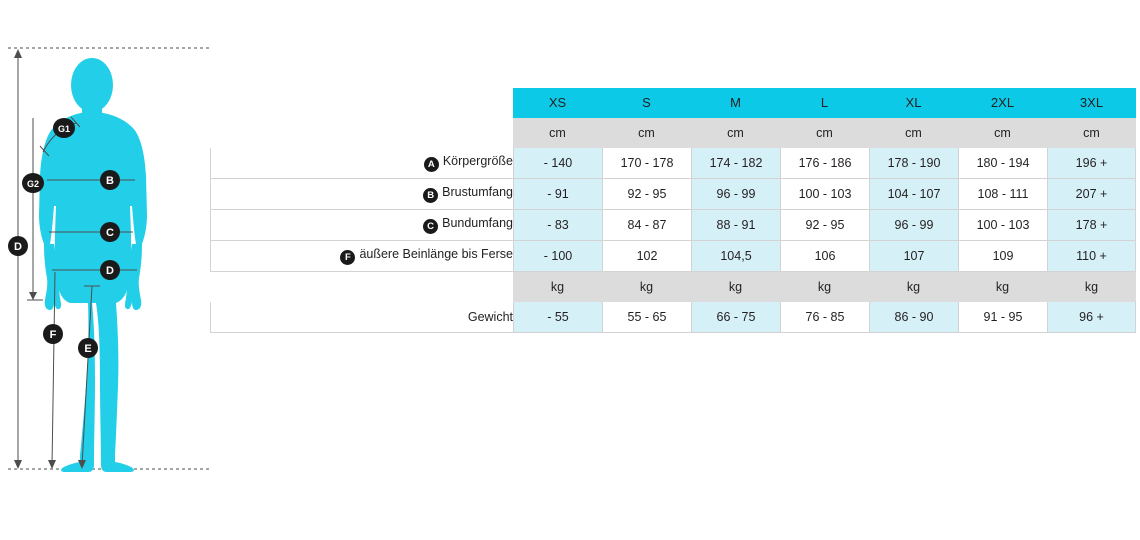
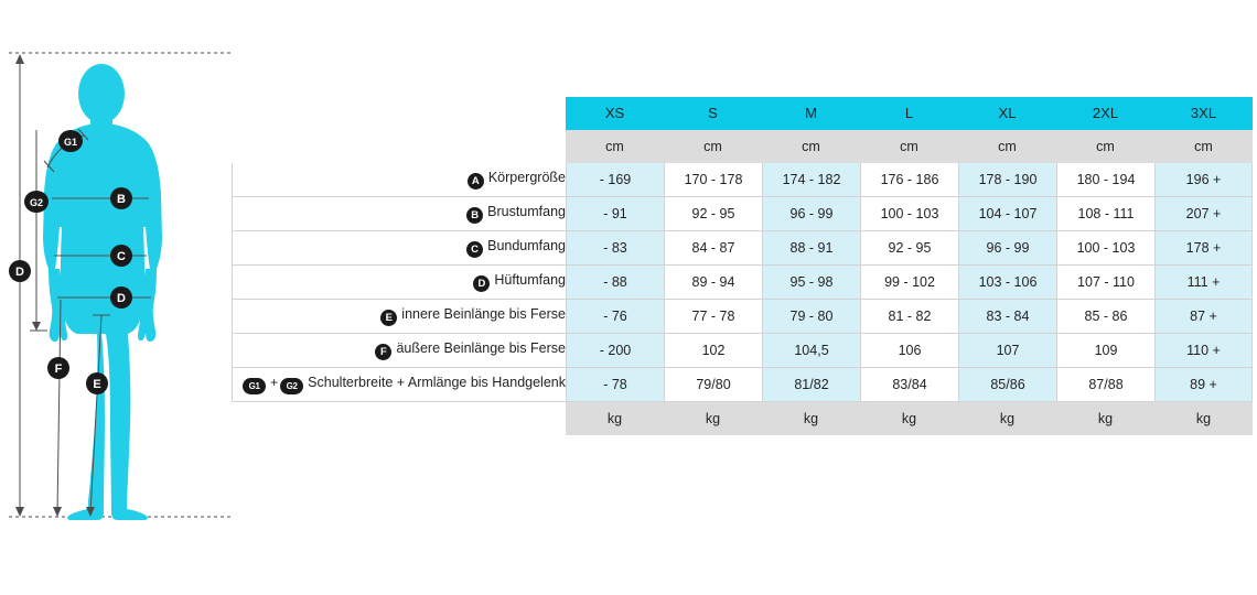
  D
  G2
  G1
  B
  C
  D
  F
  E
  	XS	S	M	L	XL	2XL	3XL
  	cm	cm	cm	cm	cm	cm	cm
- A Körpergröße	- 140	170 - 178	174 - 182	176 - 186	178 - 190	180 - 194	196 +
+ A Körpergröße	- 169	170 - 178	174 - 182	176 - 186	178 - 190	180 - 194	196 +
  B Brustumfang	- 91	92 - 95	96 - 99	100 - 103	104 - 107	108 - 111	207 +
  C Bundumfang	- 83	84 - 87	88 - 91	92 - 95	96 - 99	100 - 103	178 +
+ D Hüftumfang	- 88	89 - 94	95 - 98	99 - 102	103 - 106	107 - 110	111 +
+ E innere Beinlänge bis Ferse	- 76	77 - 78	79 - 80	81 - 82	83 - 84	85 - 86	87 +
- F äußere Beinlänge bis Ferse	- 100	102	104,5	106	107	109	110 +
+ F äußere Beinlänge bis Ferse	- 200	102	104,5	106	107	109	110 +
+ G1 + G2 Schulterbreite + Armlänge bis Handgelenk	- 78	79/80	81/82	83/84	85/86	87/88	89 +
  	kg	kg	kg	kg	kg	kg	kg
- Gewicht	- 55	55 - 65	66 - 75	76 - 85	86 - 90	91 - 95	96 +
